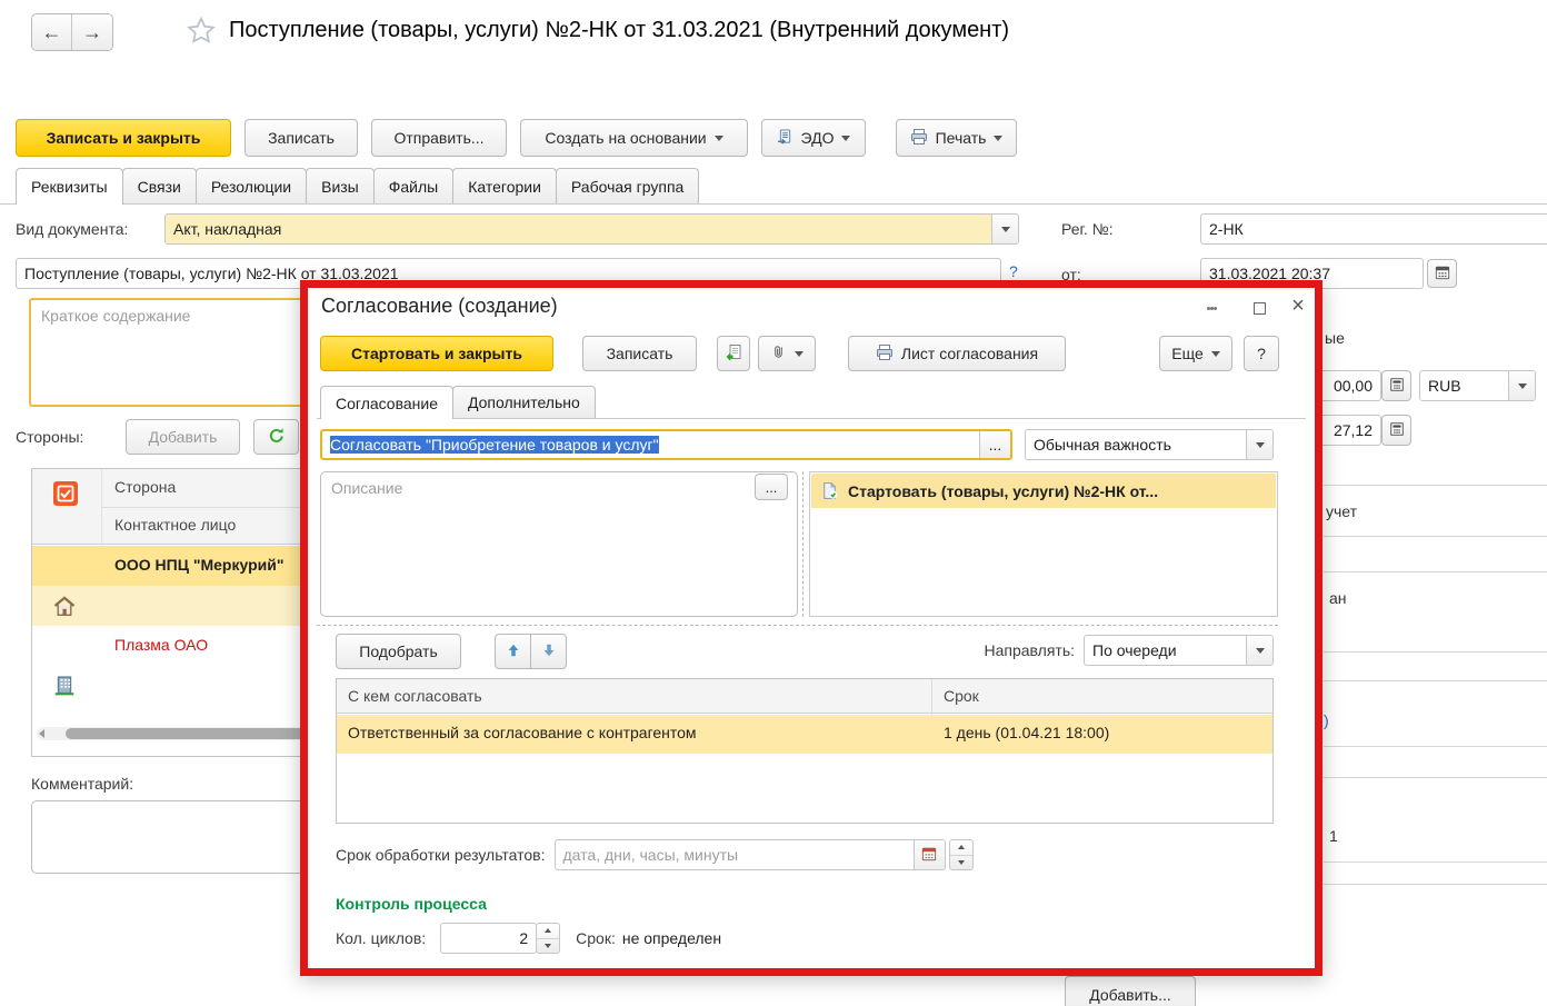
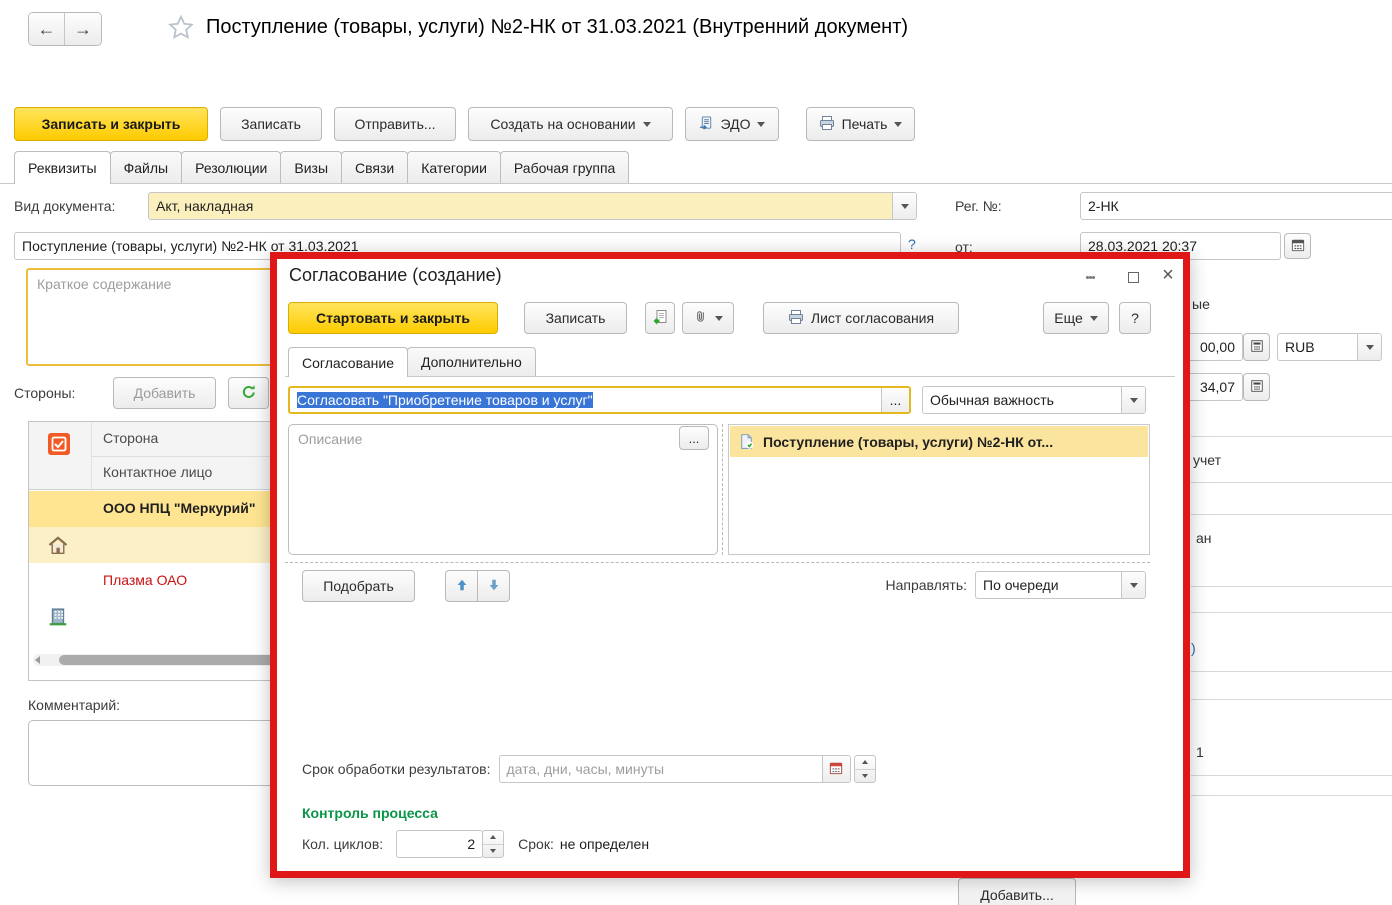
  ←
  →
  Поступление (товары, услуги) №2-НК от 31.03.2021 (Внутренний документ)
  Записать и закрыть
  Записать
  Отправить...
  Создать на основании
  ЭДО
  Печать
  Реквизиты
- Связи
+ Файлы
  Резолюции
  Визы
- Файлы
+ Связи
  Категории
  Рабочая группа
  Вид документа:
  Акт, накладная
  Поступление (товары, услуги) №2-НК от 31.03.2021
  ?
  Рег. №:
  2-НК
  от:
- 31.03.2021 20:37
+ 28.03.2021 20:37
  Краткое содержание
  Стороны:
  Добавить
  Сторона
  Контактное лицо
  ООО НПЦ "Меркурий"
  Плазма ОАО
  Комментарий:
  ые
  00,00
  RUB
- 27,12
+ 34,07
  учет
  ан
  )
  1
  Добавить...
  Согласование (создание)
  ×
  Стартовать и закрыть
  Записать
  Лист согласования
  Еще
  ?
  Согласование
  Дополнительно
  Согласовать "Приобретение товаров и услуг"
  ...
  Обычная важность
  Описание
  ...
- Стартовать (товары, услуги) №2-НК от...
+ Поступление (товары, услуги) №2-НК от...
  Подобрать
  Направлять:
  По очереди
- С кем согласовать
- Срок
- Ответственный за согласование с контрагентом
- 1 день (01.04.21 18:00)
  Срок обработки результатов:
  дата, дни, часы, минуты
  Контроль процесса
  Кол. циклов:
  2
  Срок:
  не определен
